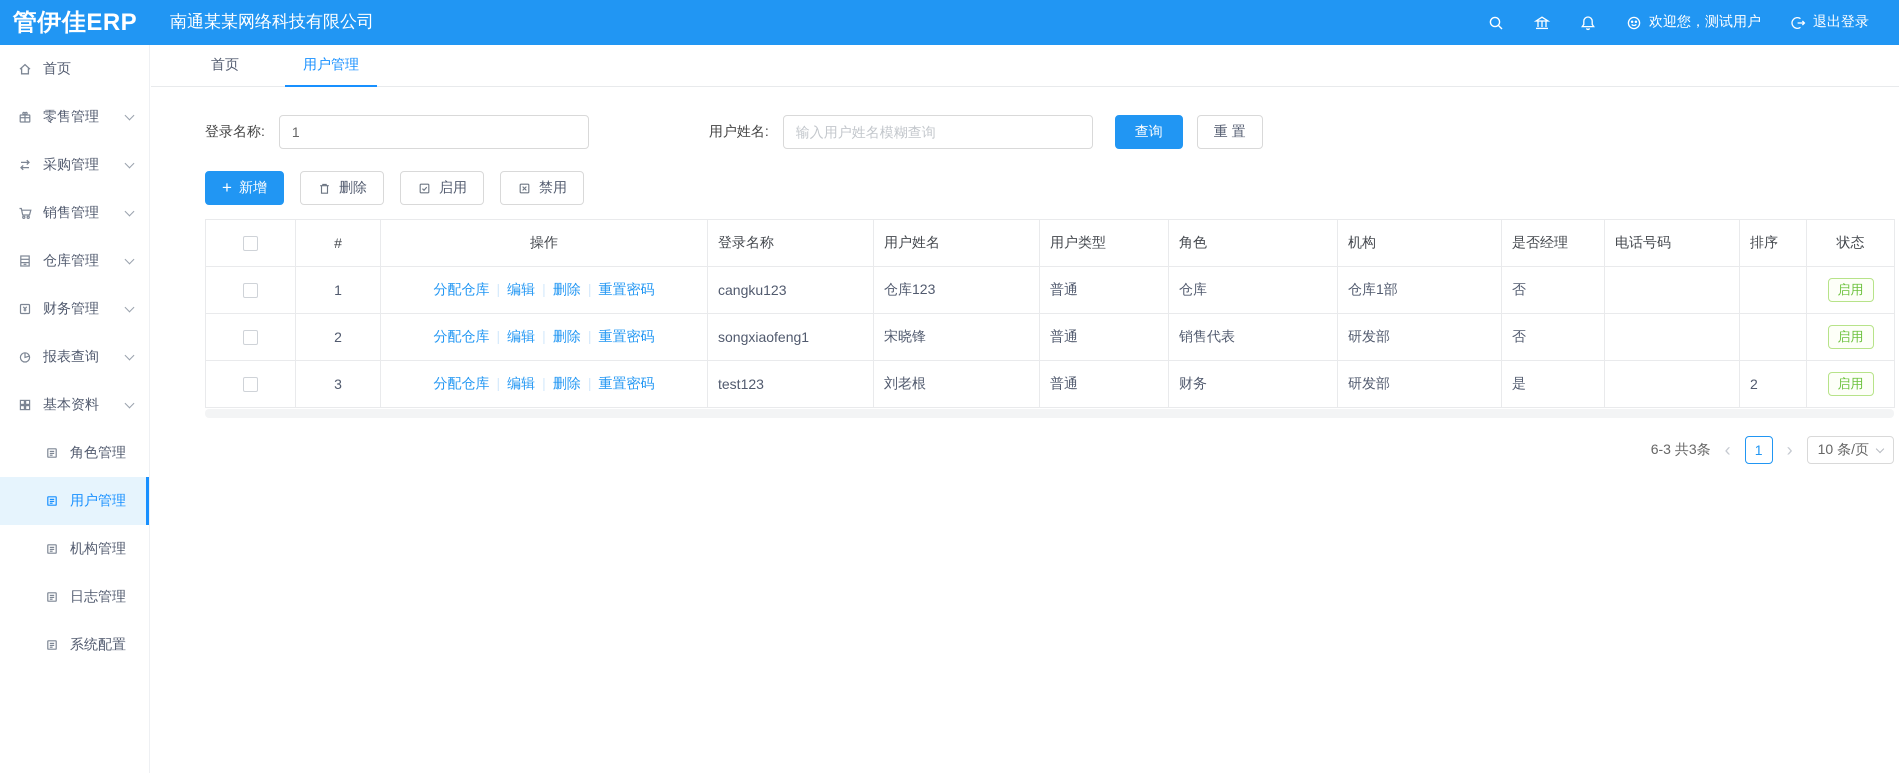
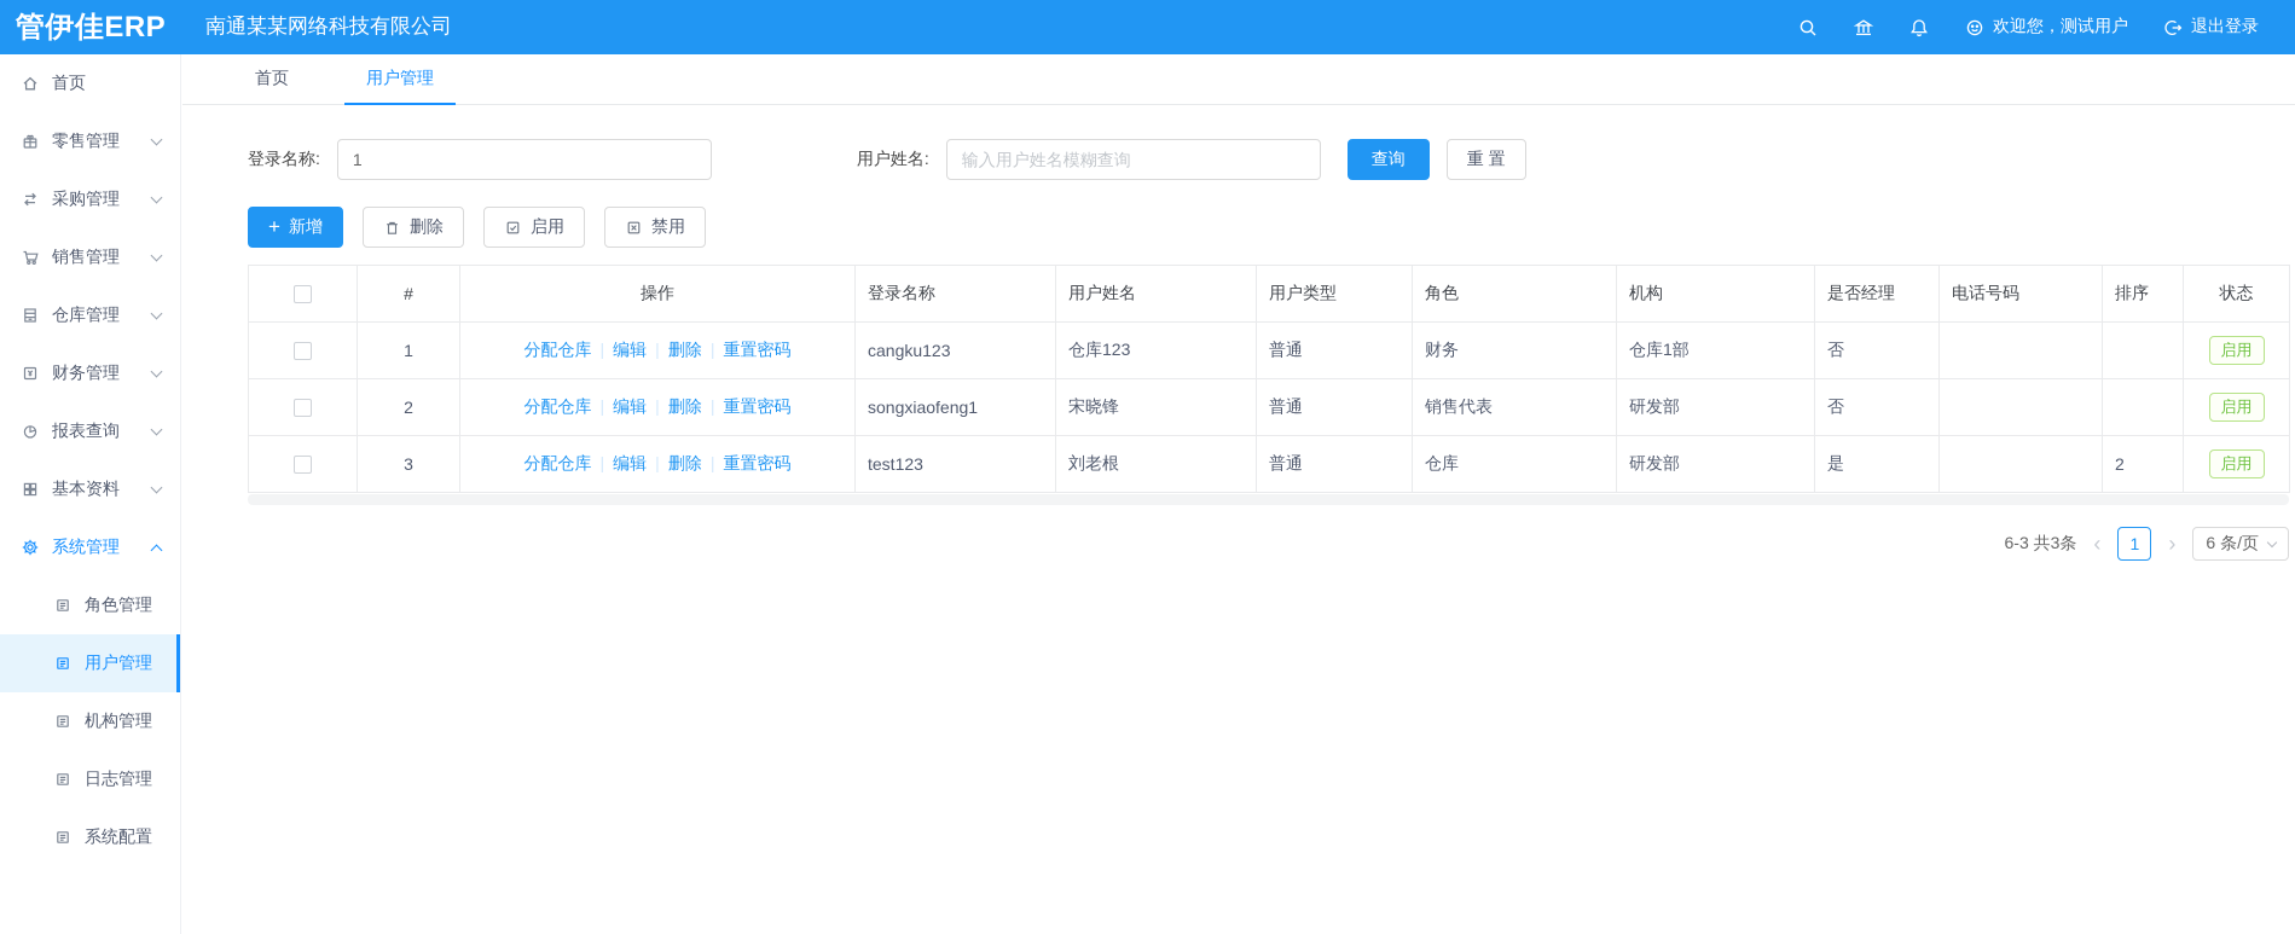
  管伊佳ERP
  南通某某网络科技有限公司
  欢迎您，测试用户
  退出登录
  首页
  零售管理
  采购管理
  销售管理
  仓库管理
  财务管理
  报表查询
  基本资料
+ 系统管理
  角色管理
  用户管理
  机构管理
  日志管理
  系统配置
  首页
  用户管理
  登录名称:
  1
  用户姓名:
  输入用户姓名模糊查询
  查询
  重 置
  +
  新增
  删除
  启用
  禁用
  	#	操作	登录名称	用户姓名	用户类型	角色	机构	是否经理	电话号码	排序	状态
- 	1	分配仓库 | 编辑 | 删除 | 重置密码	cangku123	仓库123	普通	仓库	仓库1部	否			启用
+ 	1	分配仓库 | 编辑 | 删除 | 重置密码	cangku123	仓库123	普通	财务	仓库1部	否			启用
  	2	分配仓库 | 编辑 | 删除 | 重置密码	songxiaofeng1	宋晓锋	普通	销售代表	研发部	否			启用
- 	3	分配仓库 | 编辑 | 删除 | 重置密码	test123	刘老根	普通	财务	研发部	是		2	启用
+ 	3	分配仓库 | 编辑 | 删除 | 重置密码	test123	刘老根	普通	仓库	研发部	是		2	启用
  6-3 共3条
  ‹
  1
  ›
- 10 条/页
+ 6 条/页
